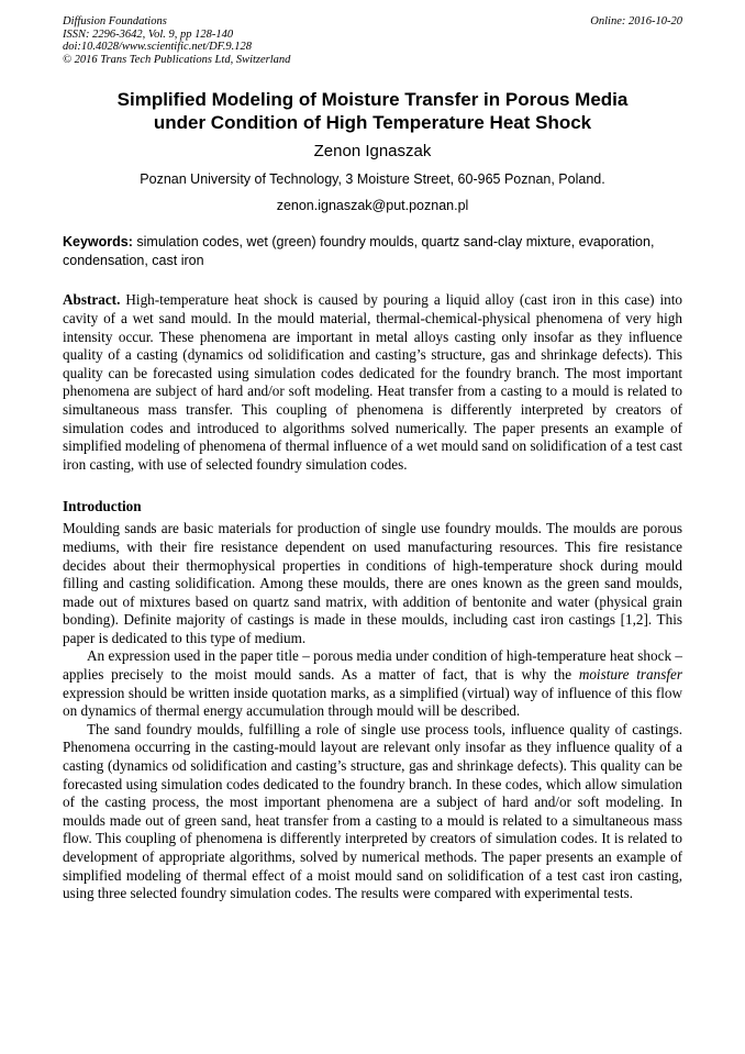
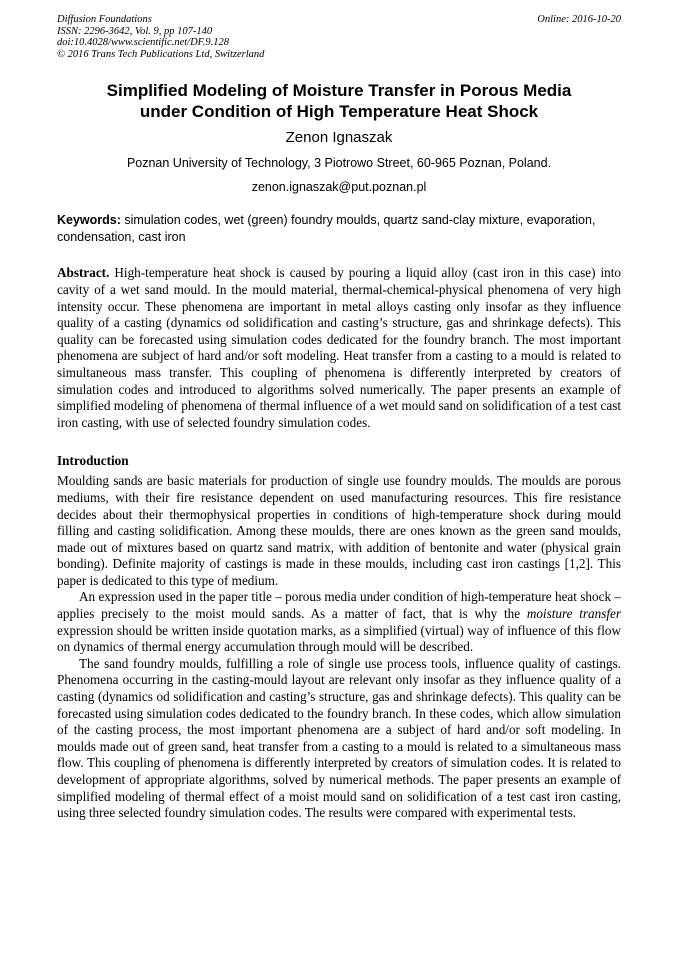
  Diffusion Foundations
- ISSN: 2296-3642, Vol. 9, pp 128-140
+ ISSN: 2296-3642, Vol. 9, pp 107-140
  doi:10.4028/www.scientific.net/DF.9.128
  © 2016 Trans Tech Publications Ltd, Switzerland
  Online: 2016-10-20
  Simplified Modeling of Moisture Transfer in Porous Media
  under Condition of High Temperature Heat Shock
  Zenon Ignaszak
- Poznan University of Technology, 3 Moisture Street, 60-965 Poznan, Poland.
+ Poznan University of Technology, 3 Piotrowo Street, 60-965 Poznan, Poland.
  zenon.ignaszak@put.poznan.pl
  Keywords: simulation codes, wet (green) foundry moulds, quartz sand-clay mixture, evaporation, condensation, cast iron
  Abstract. High-temperature heat shock is caused by pouring a liquid alloy (cast iron in this case) into cavity of a wet sand mould. In the mould material, thermal-chemical-physical phenomena of very high intensity occur. These phenomena are important in metal alloys casting only insofar as they influence quality of a casting (dynamics od solidification and casting’s structure, gas and shrinkage defects). This quality can be forecasted using simulation codes dedicated for the foundry branch. The most important phenomena are subject of hard and/or soft modeling. Heat transfer from a casting to a mould is related to simultaneous mass transfer. This coupling of phenomena is differently interpreted by creators of simulation codes and introduced to algorithms solved numerically. The paper presents an example of simplified modeling of phenomena of thermal influence of a wet mould sand on solidification of a test cast iron casting, with use of selected foundry simulation codes.
  Introduction
  Moulding sands are basic materials for production of single use foundry moulds. The moulds are porous mediums, with their fire resistance dependent on used manufacturing resources. This fire resistance decides about their thermophysical properties in conditions of high-temperature shock during mould filling and casting solidification. Among these moulds, there are ones known as the green sand moulds, made out of mixtures based on quartz sand matrix, with addition of bentonite and water (physical grain bonding). Definite majority of castings is made in these moulds, including cast iron castings [1,2]. This paper is dedicated to this type of medium.
  An expression used in the paper title – porous media under condition of high-temperature heat shock – applies precisely to the moist mould sands. As a matter of fact, that is why the moisture transfer expression should be written inside quotation marks, as a simplified (virtual) way of influence of this flow on dynamics of thermal energy accumulation through mould will be described.
  The sand foundry moulds, fulfilling a role of single use process tools, influence quality of castings. Phenomena occurring in the casting-mould layout are relevant only insofar as they influence quality of a casting (dynamics od solidification and casting’s structure, gas and shrinkage defects). This quality can be forecasted using simulation codes dedicated to the foundry branch. In these codes, which allow simulation of the casting process, the most important phenomena are a subject of hard and/or soft modeling. In moulds made out of green sand, heat transfer from a casting to a mould is related to a simultaneous mass flow. This coupling of phenomena is differently interpreted by creators of simulation codes. It is related to development of appropriate algorithms, solved by numerical methods. The paper presents an example of simplified modeling of thermal effect of a moist mould sand on solidification of a test cast iron casting, using three selected foundry simulation codes. The results were compared with experimental tests.
